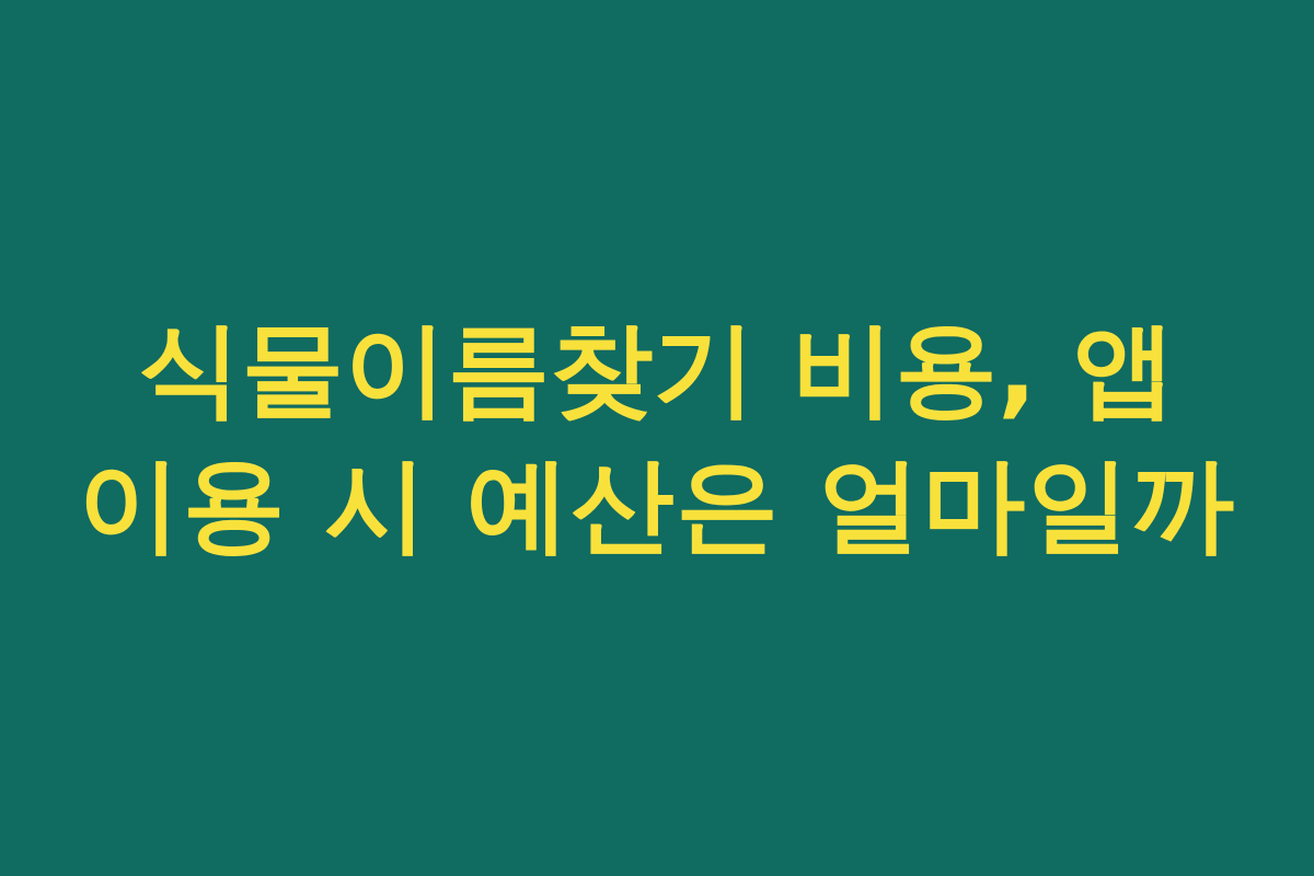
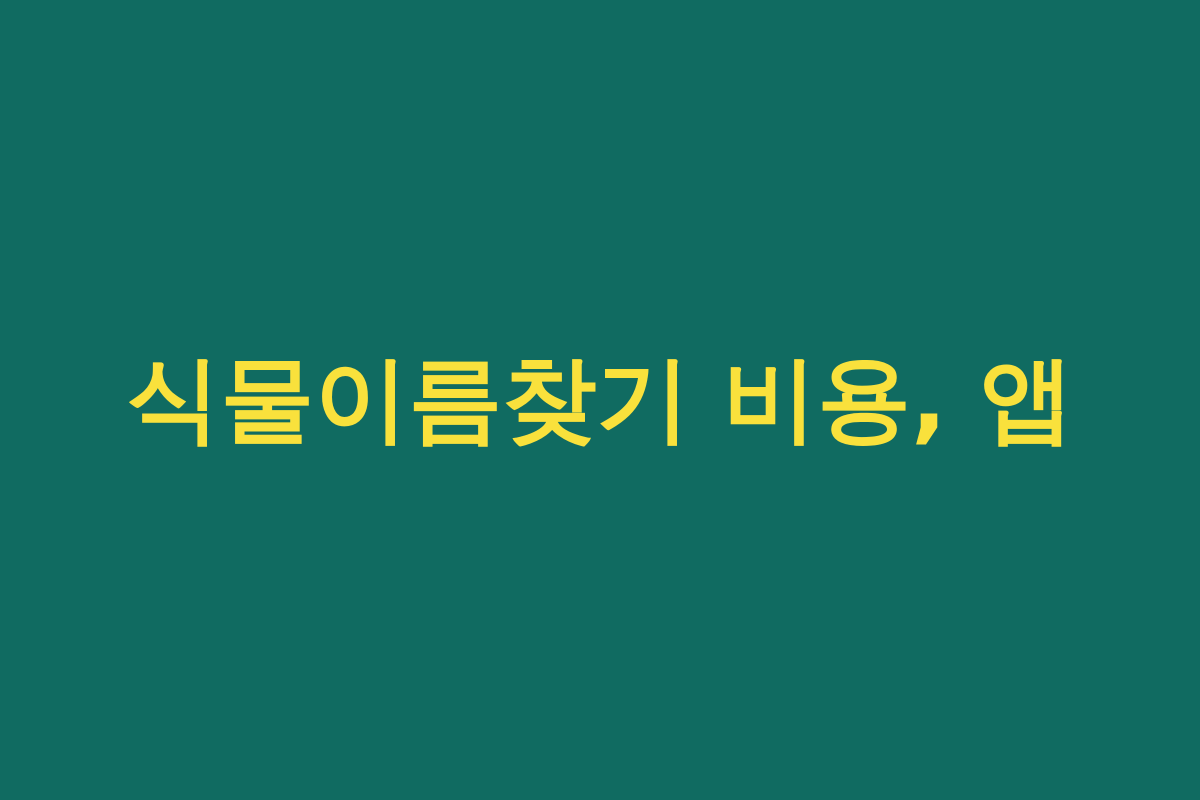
  식물이름찾기 비용, 앱
- 이용 시 예산은 얼마일까
